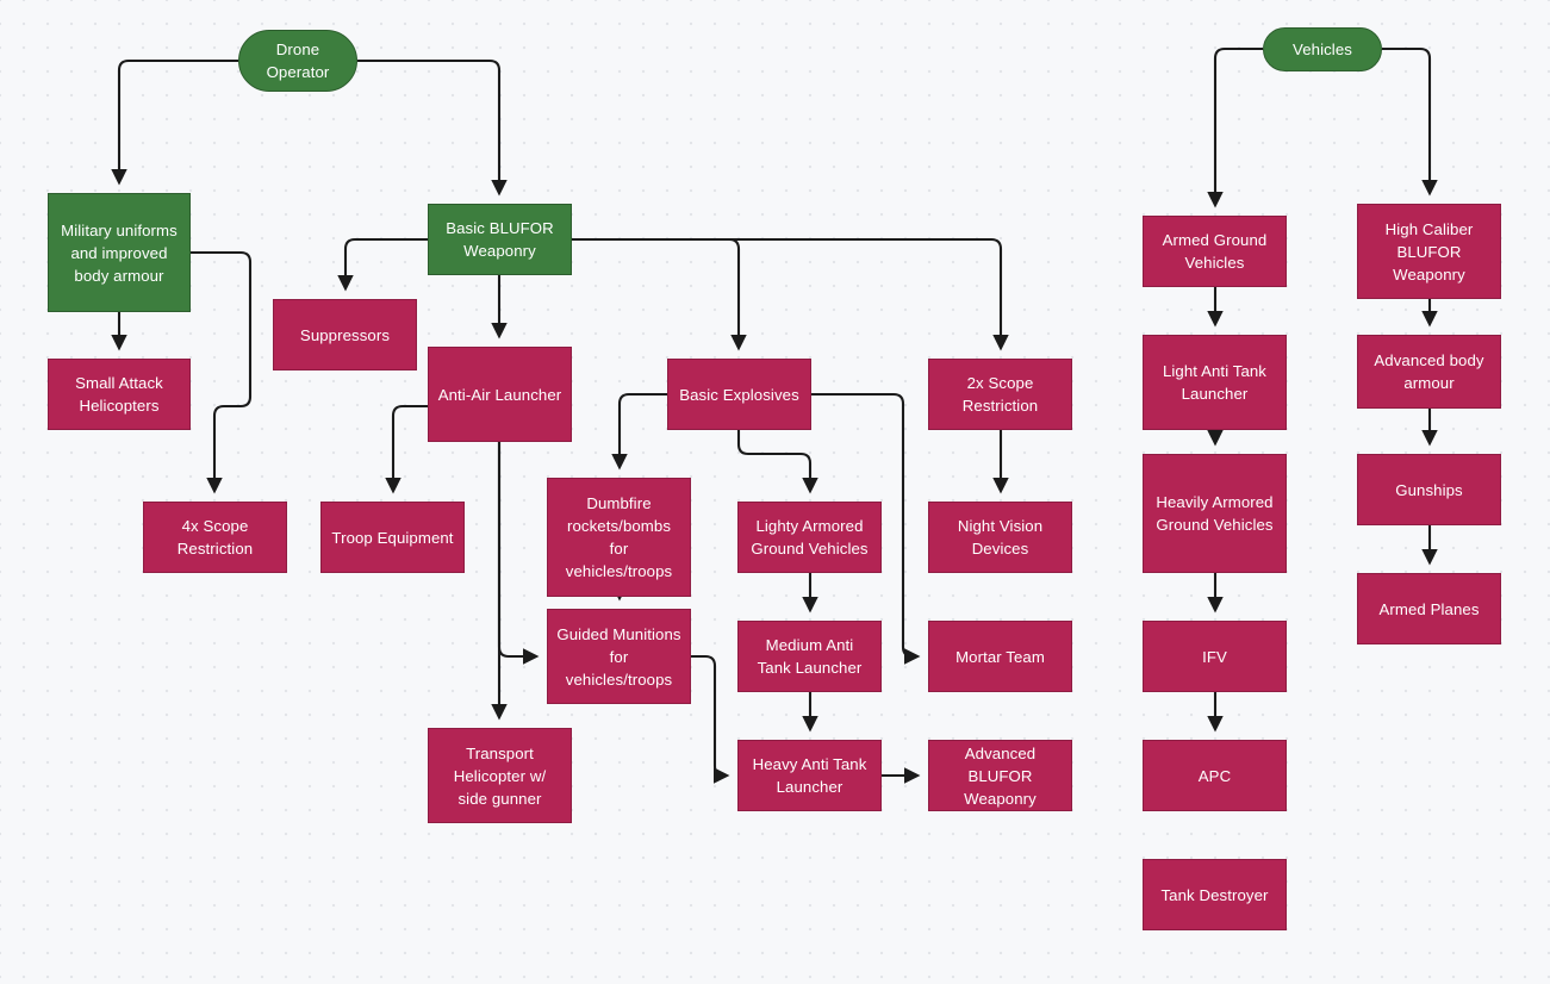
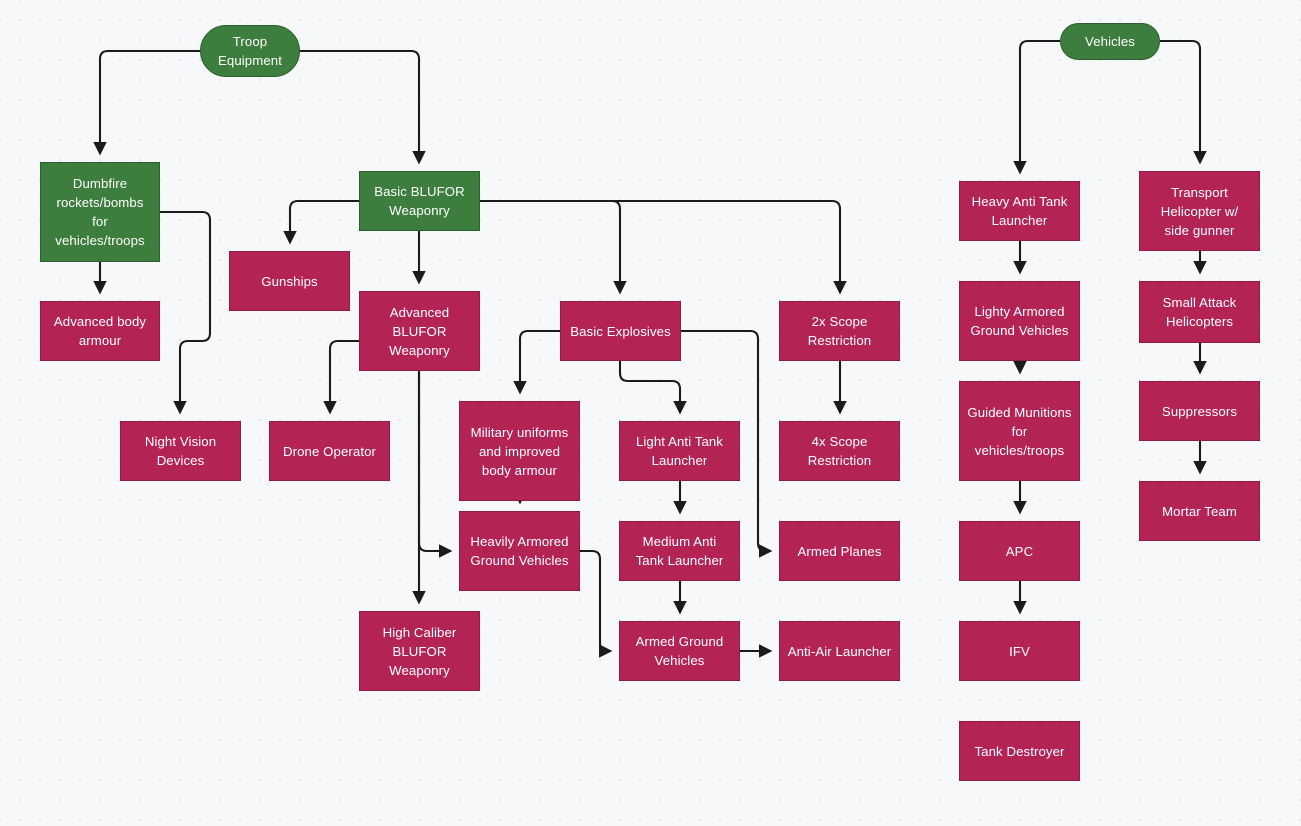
- Drone Operator
+ Troop Equipment
  Vehicles
- Military uniforms and improved body armour
+ Dumbfire rockets/bombs for vehicles/troops
  Basic BLUFOR Weaponry
- Small Attack Helicopters
+ Advanced body armour
- Suppressors
+ Gunships
- Anti-Air Launcher
+ Advanced BLUFOR Weaponry
  Basic Explosives
  2x Scope Restriction
- 4x Scope Restriction
+ Night Vision Devices
- Troop Equipment
+ Drone Operator
- Dumbfire rockets/bombs for vehicles/troops
+ Military uniforms and improved body armour
- Lighty Armored Ground Vehicles
+ Light Anti Tank Launcher
- Night Vision Devices
+ 4x Scope Restriction
- Guided Munitions for vehicles/troops
+ Heavily Armored Ground Vehicles
  Medium Anti Tank Launcher
- Mortar Team
+ Armed Planes
- Transport Helicopter w/ side gunner
+ High Caliber BLUFOR Weaponry
- Heavy Anti Tank Launcher
+ Armed Ground Vehicles
- Advanced BLUFOR Weaponry
+ Anti-Air Launcher
- Armed Ground Vehicles
+ Heavy Anti Tank Launcher
- High Caliber BLUFOR Weaponry
+ Transport Helicopter w/ side gunner
- Light Anti Tank Launcher
+ Lighty Armored Ground Vehicles
- Advanced body armour
+ Small Attack Helicopters
- Heavily Armored Ground Vehicles
+ Guided Munitions for vehicles/troops
- Gunships
+ Suppressors
- IFV
+ APC
- Armed Planes
+ Mortar Team
- APC
+ IFV
  Tank Destroyer
